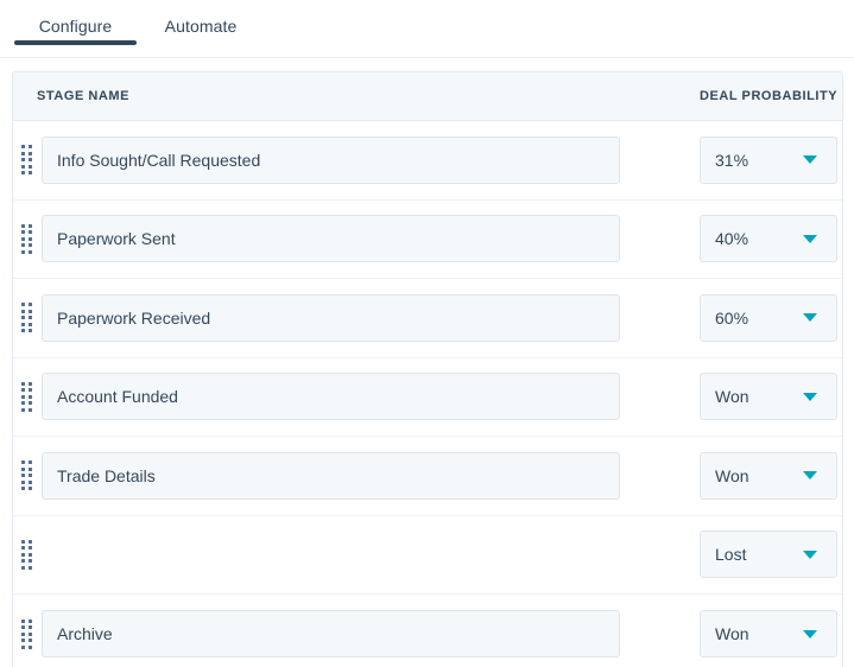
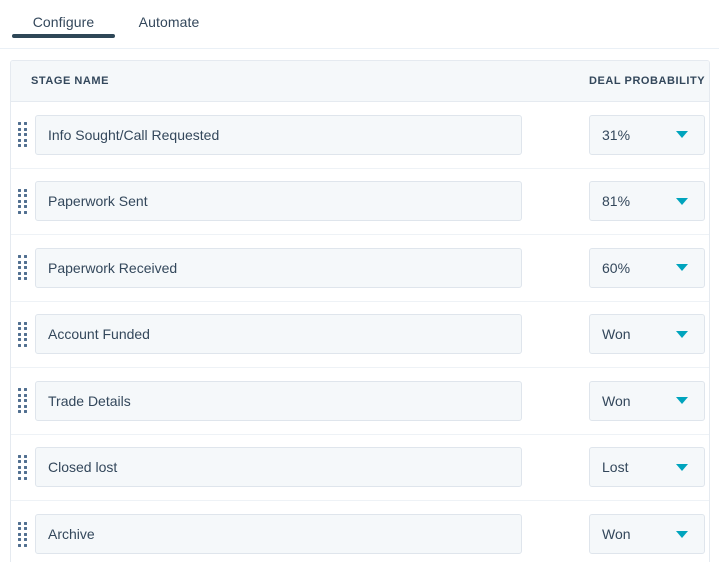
  Configure
  Automate
  STAGE NAME
  DEAL PROBABILITY
  Info Sought/Call Requested
  31%
  Paperwork Sent
- 40%
+ 81%
  Paperwork Received
  60%
  Account Funded
  Won
  Trade Details
  Won
+ Closed lost
  Lost
  Archive
  Won
